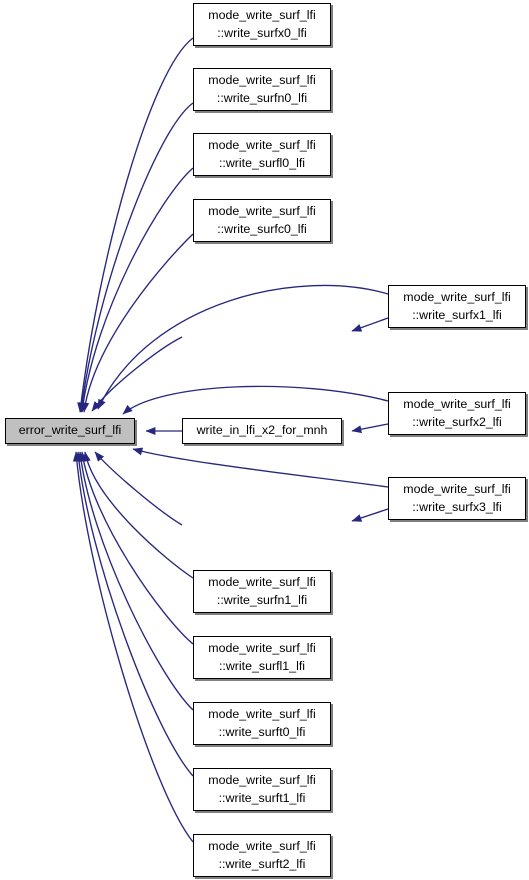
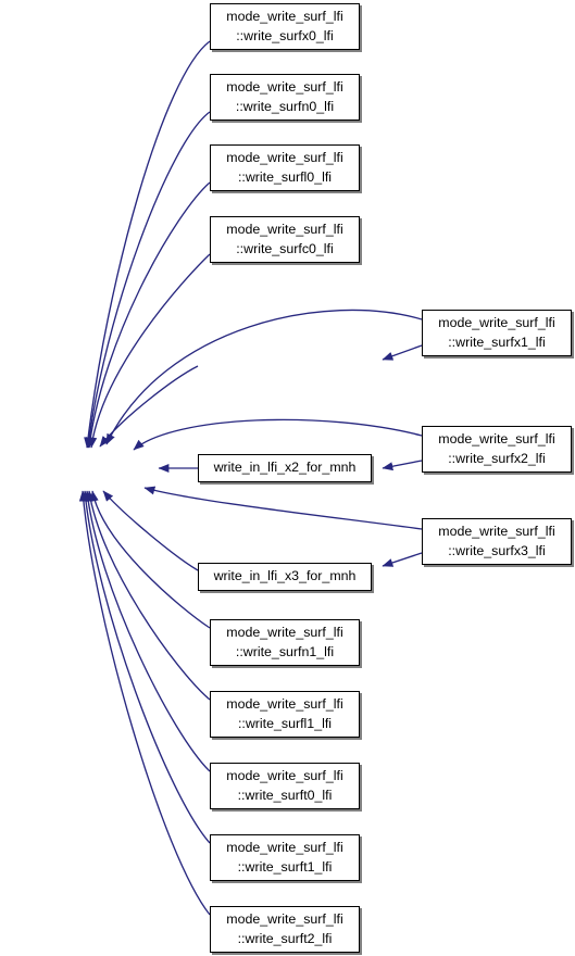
- error_write_surf_lfi
  mode_write_surf_lfi
  ::write_surfx0_lfi
  mode_write_surf_lfi
  ::write_surfn0_lfi
  mode_write_surf_lfi
  ::write_surfl0_lfi
  mode_write_surf_lfi
  ::write_surfc0_lfi
  write_in_lfi_x2_for_mnh
+ write_in_lfi_x3_for_mnh
  mode_write_surf_lfi
  ::write_surfn1_lfi
  mode_write_surf_lfi
  ::write_surfl1_lfi
  mode_write_surf_lfi
  ::write_surft0_lfi
  mode_write_surf_lfi
  ::write_surft1_lfi
  mode_write_surf_lfi
  ::write_surft2_lfi
  mode_write_surf_lfi
  ::write_surfx1_lfi
  mode_write_surf_lfi
  ::write_surfx2_lfi
  mode_write_surf_lfi
  ::write_surfx3_lfi
